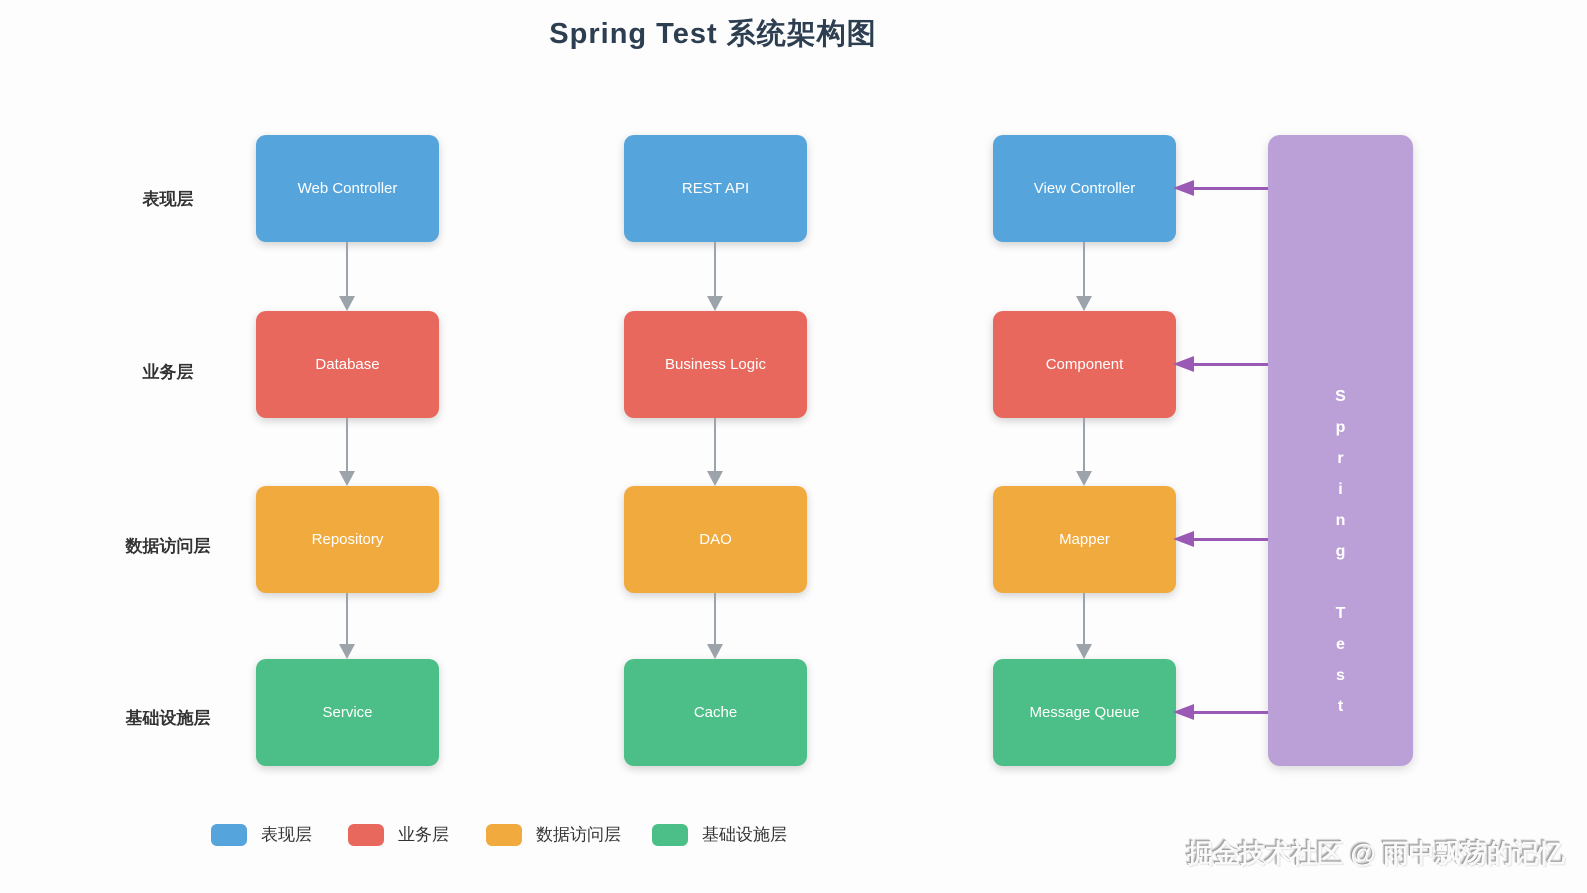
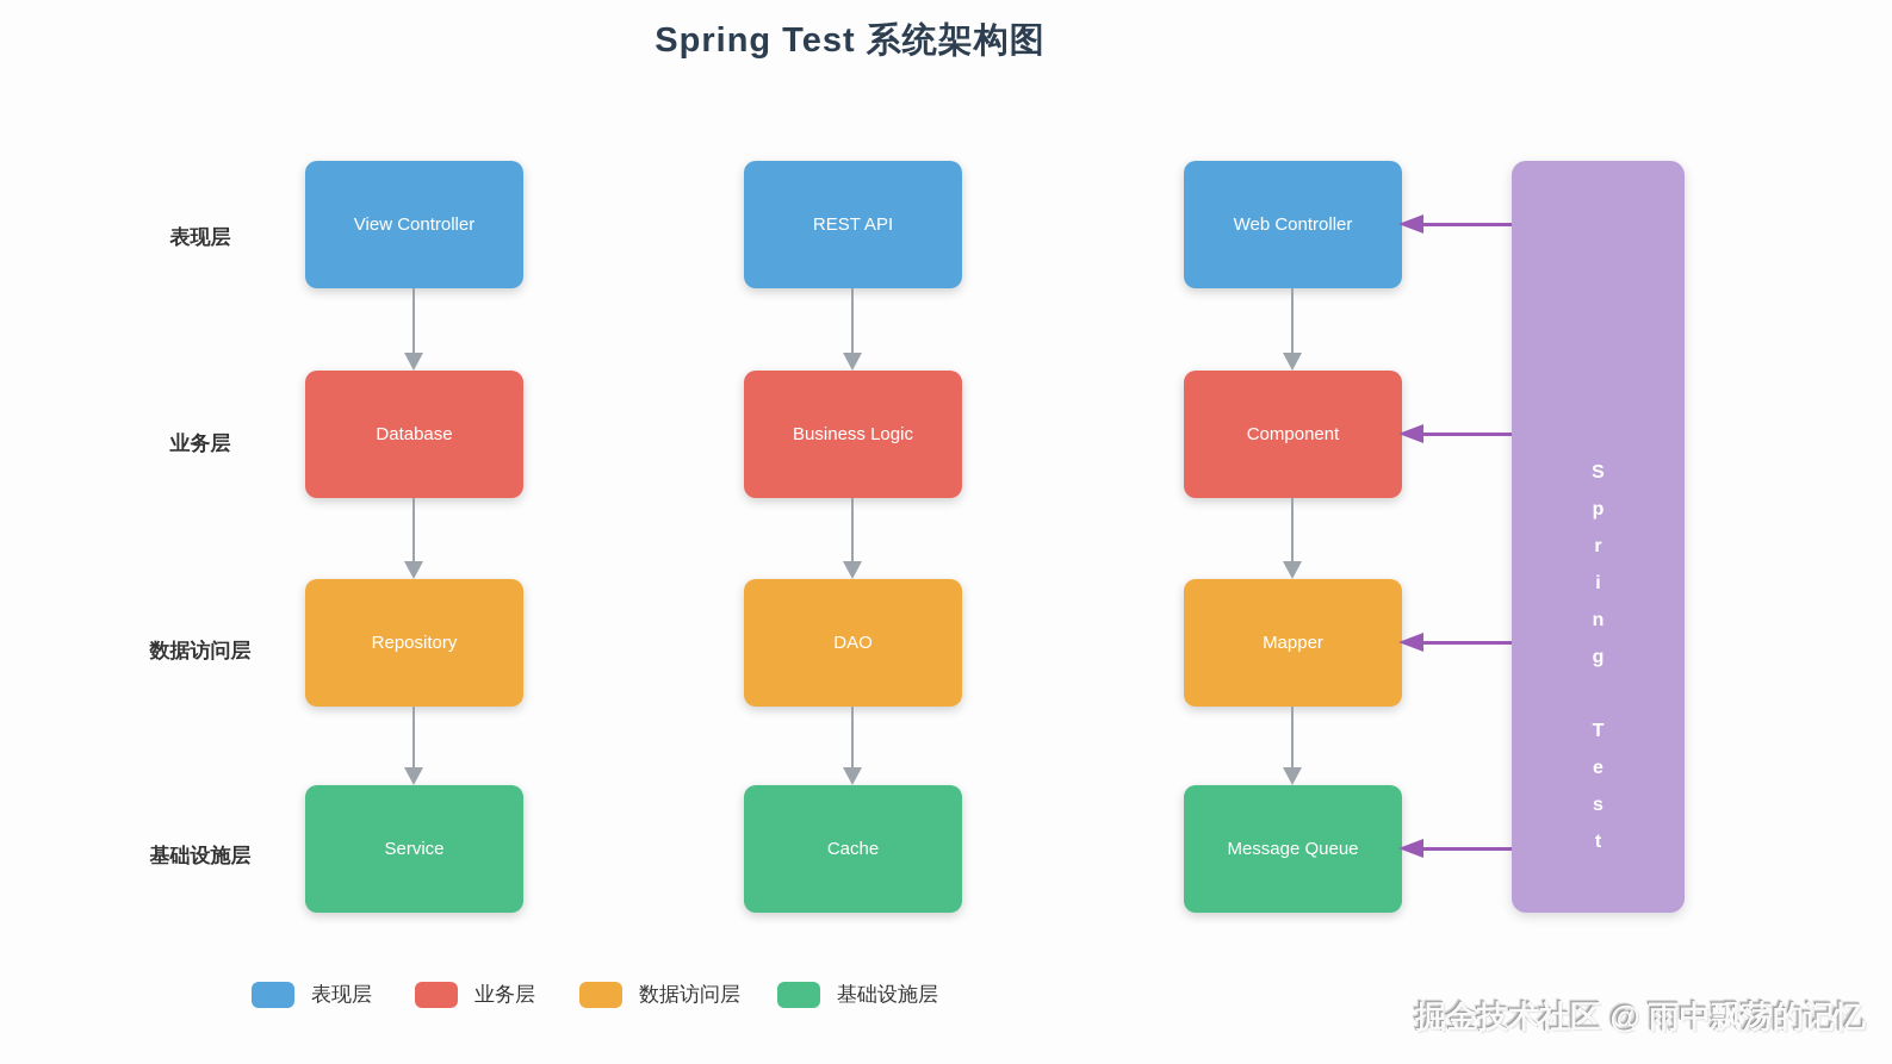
  Spring Test 系统架构图
  表现层
  业务层
  数据访问层
  基础设施层
- Web Controller
+ View Controller
  Database
  Repository
  Service
  REST API
  Business Logic
  DAO
  Cache
- View Controller
+ Web Controller
  Component
  Mapper
  Message Queue
  S
  p
  r
  i
  n
  g
  T
  e
  s
  t
  表现层
  业务层
  数据访问层
  基础设施层
  掘金技术社区 @ 雨中飘荡的记忆
